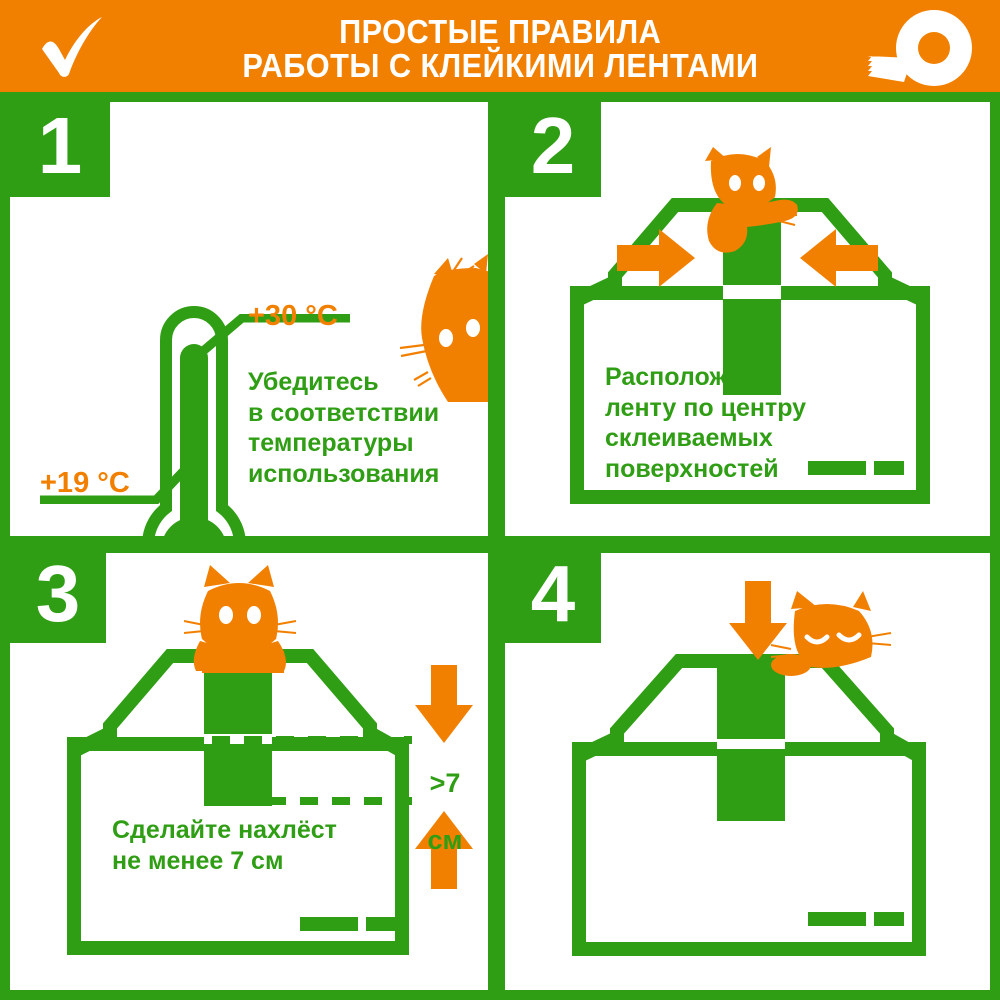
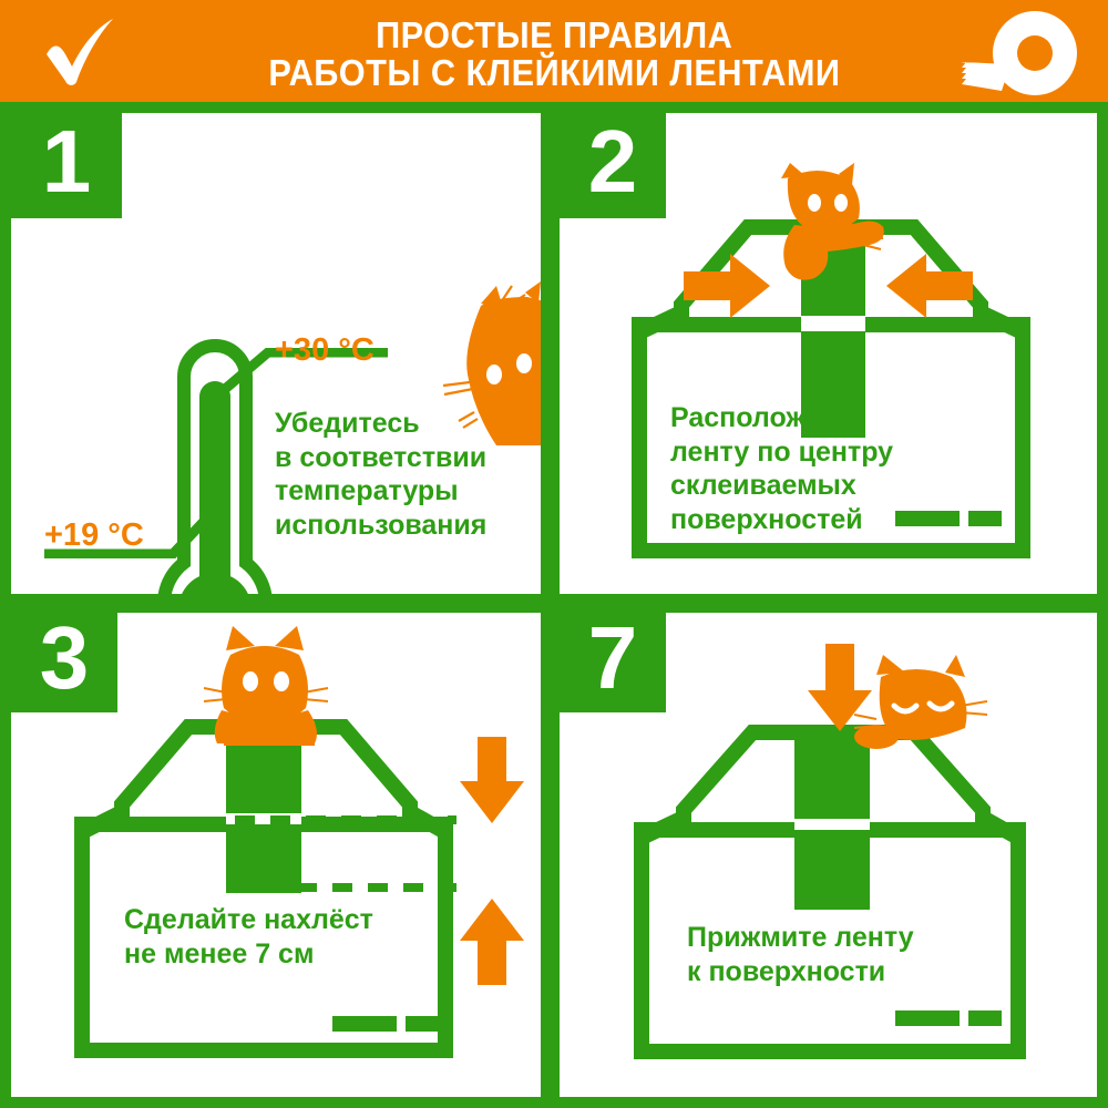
  ПРОСТЫЕ ПРАВИЛА
  РАБОТЫ С КЛЕЙКИМИ ЛЕНТАМИ
  1
  +30 °C
  +19 °C
  Убедитесь
  в соответствии
  температуры
  использования
  2
  Расположите
  ленту по центру
  склеиваемых
  поверхностей
  3
- >7
- см
  Сделайте нахлёст
  не менее 7 см
- 4
+ 7
+ Прижмите ленту
+ к поверхности
